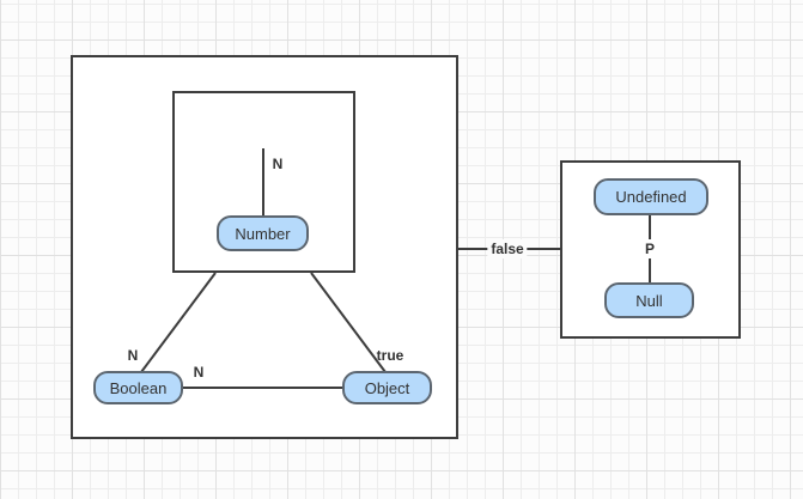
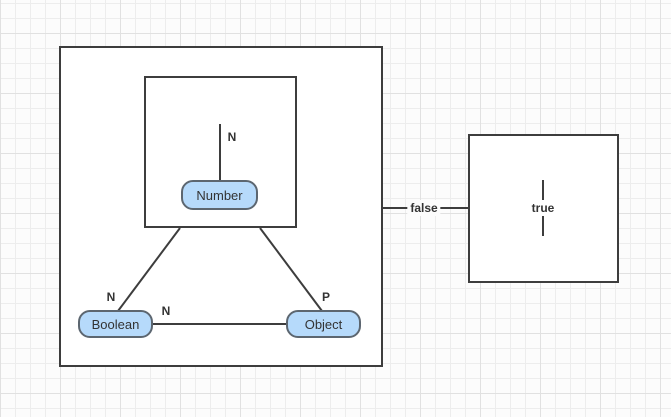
  Number
  Boolean
  Object
- Undefined
- Null
  N
  N
- true
+ P
  N
  false
- P
+ true
